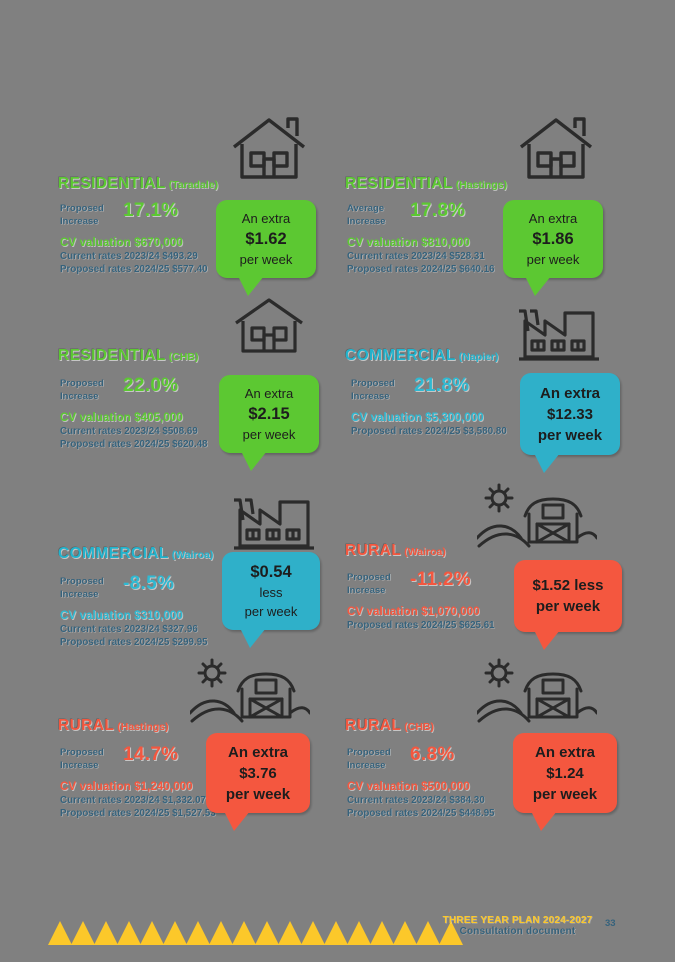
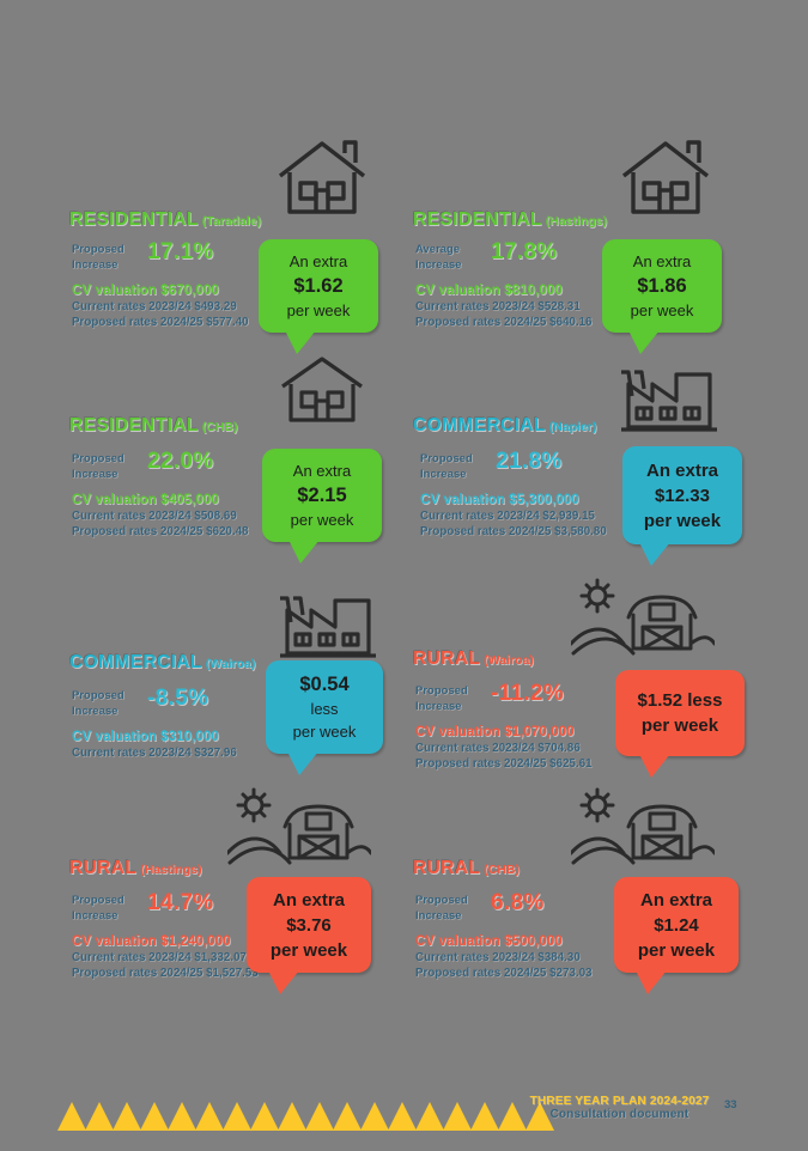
  RESIDENTIAL (Taradale)
  Proposed
  Increase
  17.1%
  CV valuation $670,000
  Current rates 2023/24 $493.29
  Proposed rates 2024/25 $577.40
  An extra
  $1.62
  per week
  RESIDENTIAL (Hastings)
  Average
  Increase
  17.8%
  CV valuation $810,000
  Current rates 2023/24 $528.31
  Proposed rates 2024/25 $640.16
  An extra
  $1.86
  per week
  RESIDENTIAL (CHB)
  Proposed
  Increase
  22.0%
  CV valuation $405,000
  Current rates 2023/24 $508.69
  Proposed rates 2024/25 $620.48
  An extra
  $2.15
  per week
  COMMERCIAL (Napier)
  Proposed
  Increase
  21.8%
  CV valuation $5,300,000
+ Current rates 2023/24 $2,939.15
  Proposed rates 2024/25 $3,580.80
  An extra
  $12.33
  per week
  COMMERCIAL (Wairoa)
  Proposed
  Increase
  -8.5%
  CV valuation $310,000
  Current rates 2023/24 $327.96
- Proposed rates 2024/25 $299.95
  $0.54
  less
  per week
  RURAL (Wairoa)
  Proposed
  Increase
  -11.2%
  CV valuation $1,070,000
+ Current rates 2023/24 $704.86
  Proposed rates 2024/25 $625.61
  $1.52 less
  per week
  RURAL (Hastings)
  Proposed
  Increase
  14.7%
  CV valuation $1,240,000
  Current rates 2023/24 $1,332.07
  Proposed rates 2024/25 $1,527.53
  An extra
  $3.76
  per week
  RURAL (CHB)
  Proposed
  Increase
  6.8%
  CV valuation $500,000
  Current rates 2023/24 $384.30
- Proposed rates 2024/25 $448.95
+ Proposed rates 2024/25 $273.03
  An extra
  $1.24
  per week
  THREE YEAR PLAN 2024-2027
  Consultation document
  33
